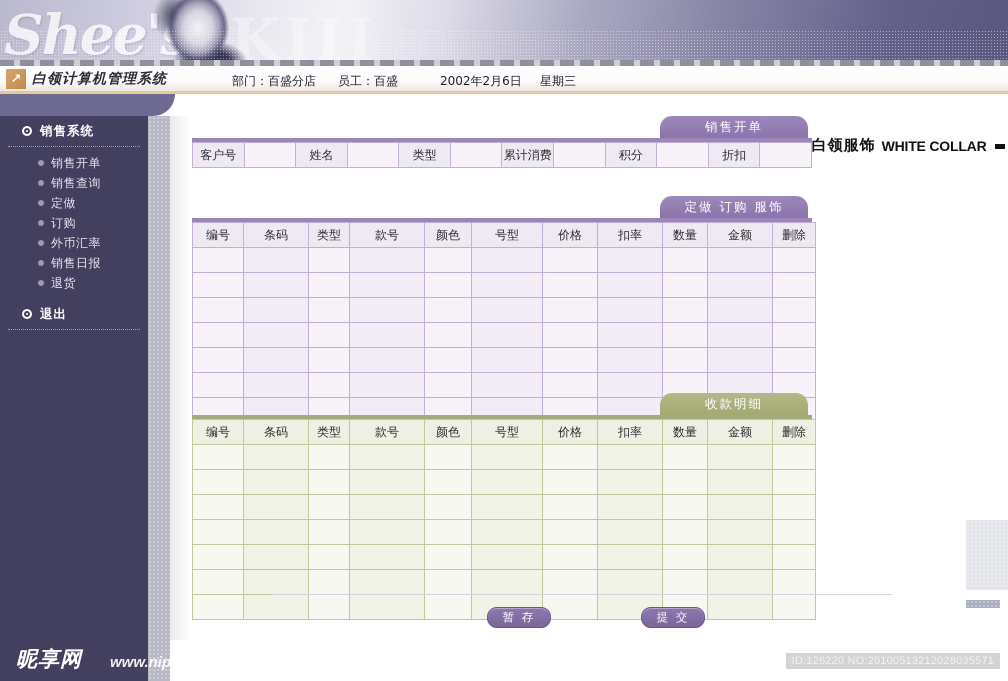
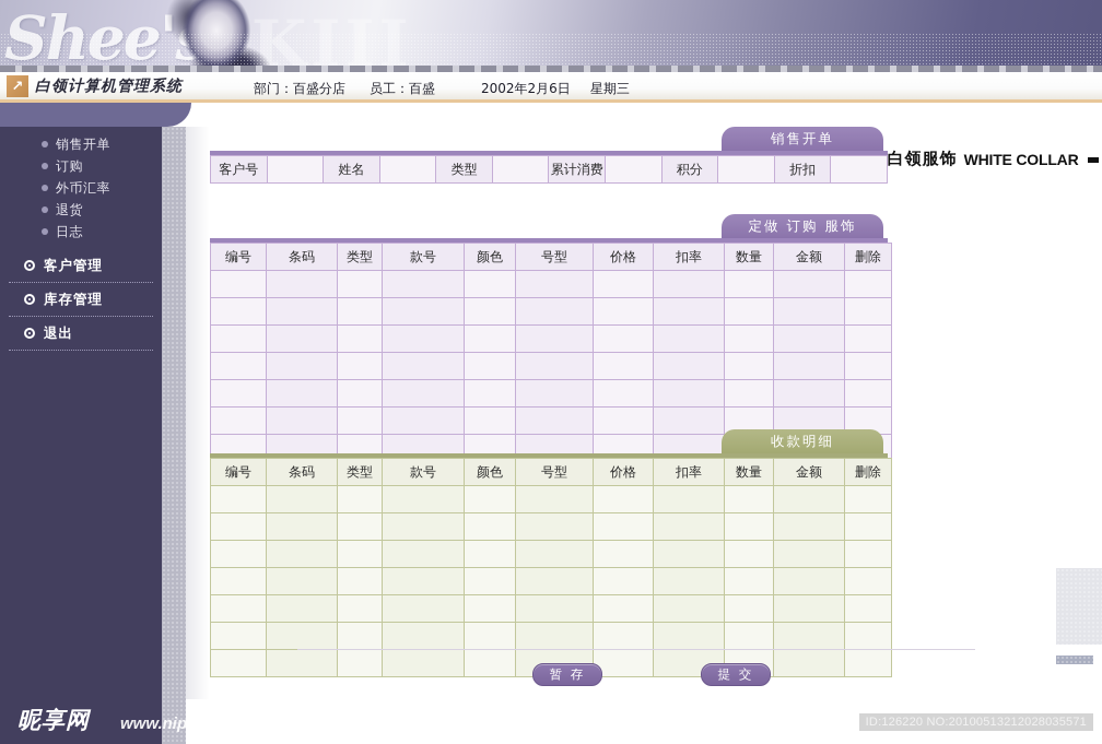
  III
  ↗
  白领计算机管理系统
  部门：百盛分店
  员工：百盛
  2002年2月6日
  星期三
  白领服饰
  WHITE COLLAR
- 销售系统
  销售开单
- 销售查询
- 定做
  订购
  外币汇率
- 销售日报
  退货
+ 日志
+ 客户管理
+ 库存管理
  退出
  销售开单
  客户号		姓名		类型		累计消费		积分		折扣
  定做 订购 服饰
  编号	条码	类型	款号	颜色	号型	价格	扣率	数量	金额	删除
  收款明细
  编号	条码	类型	款号	颜色	号型	价格	扣率	数量	金额	删除
  暂 存
  提 交
  昵享网
  www.nipic.cn
  ID:126220 NO:20100513212028035571
